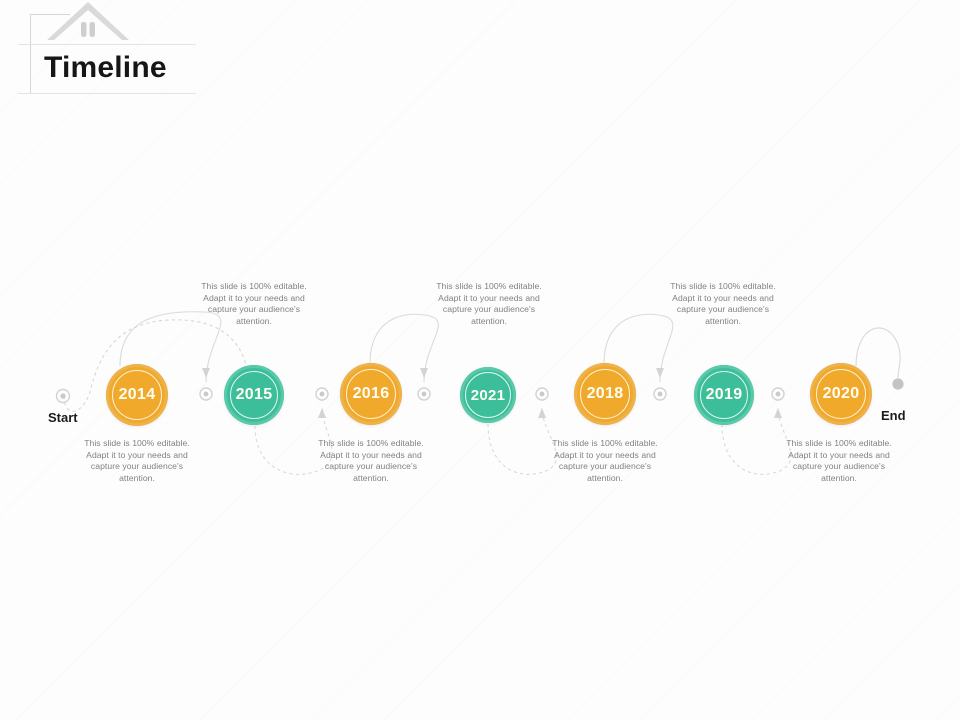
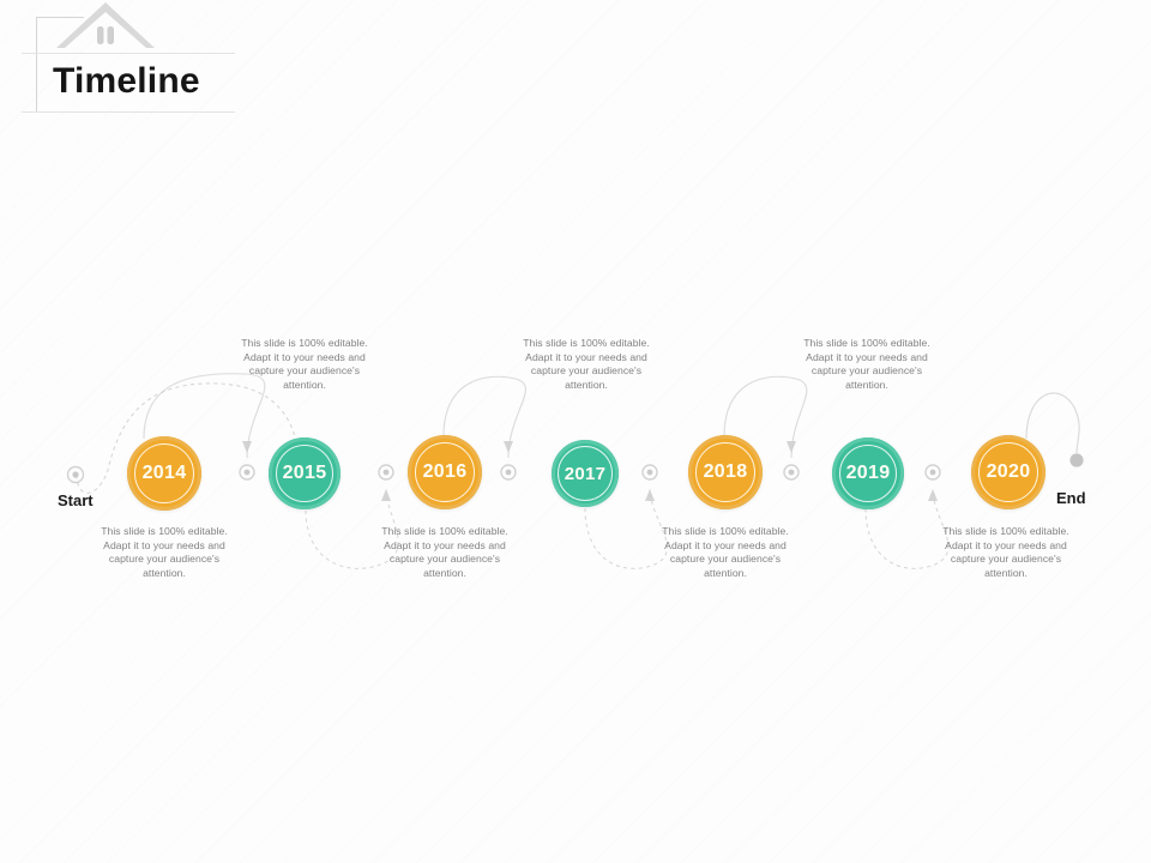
  Timeline
  2014
  2015
  2016
- 2021
+ 2017
  2018
  2019
  2020
  This slide is 100% editable. Adapt it to your needs and capture your audience's attention.
  This slide is 100% editable. Adapt it to your needs and capture your audience's attention.
  This slide is 100% editable. Adapt it to your needs and capture your audience's attention.
  This slide is 100% editable. Adapt it to your needs and capture your audience's attention.
  This slide is 100% editable. Adapt it to your needs and capture your audience's attention.
  This slide is 100% editable. Adapt it to your needs and capture your audience's attention.
  This slide is 100% editable. Adapt it to your needs and capture your audience's attention.
  Start
  End
